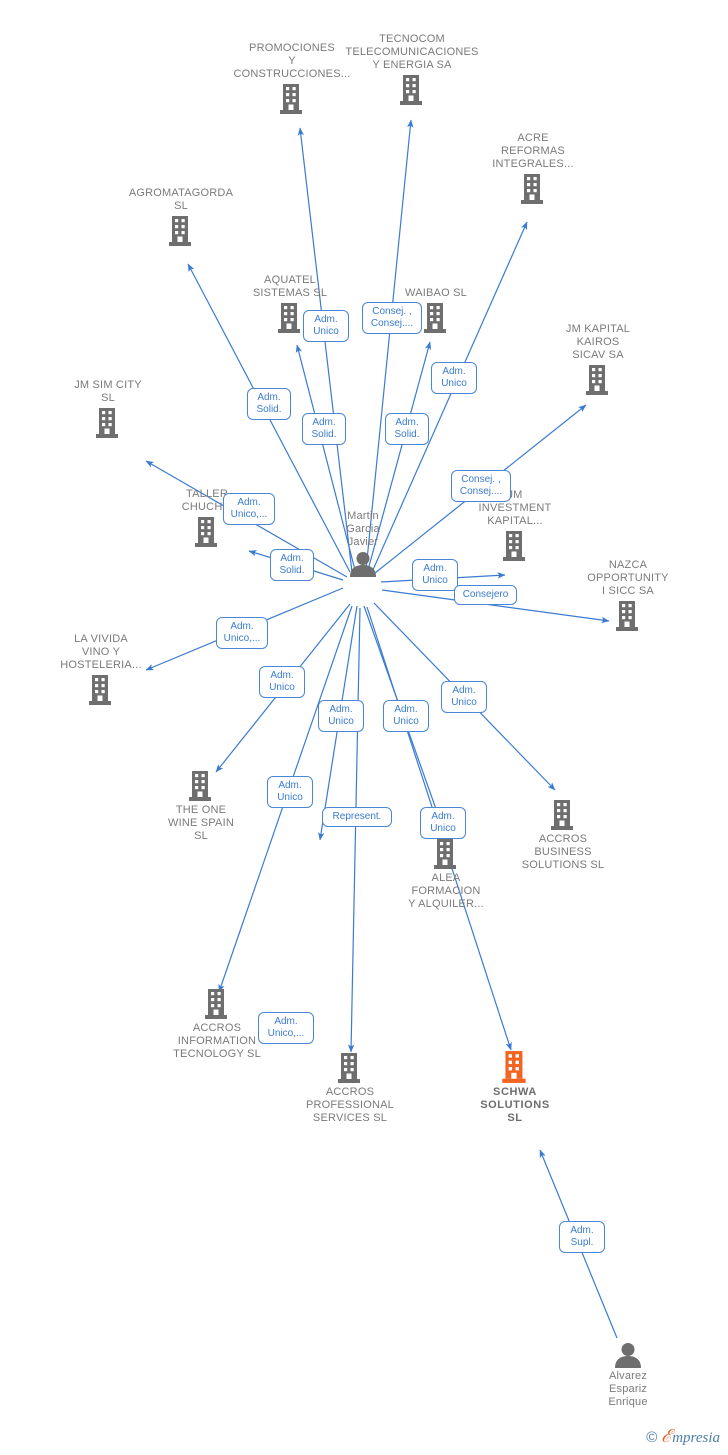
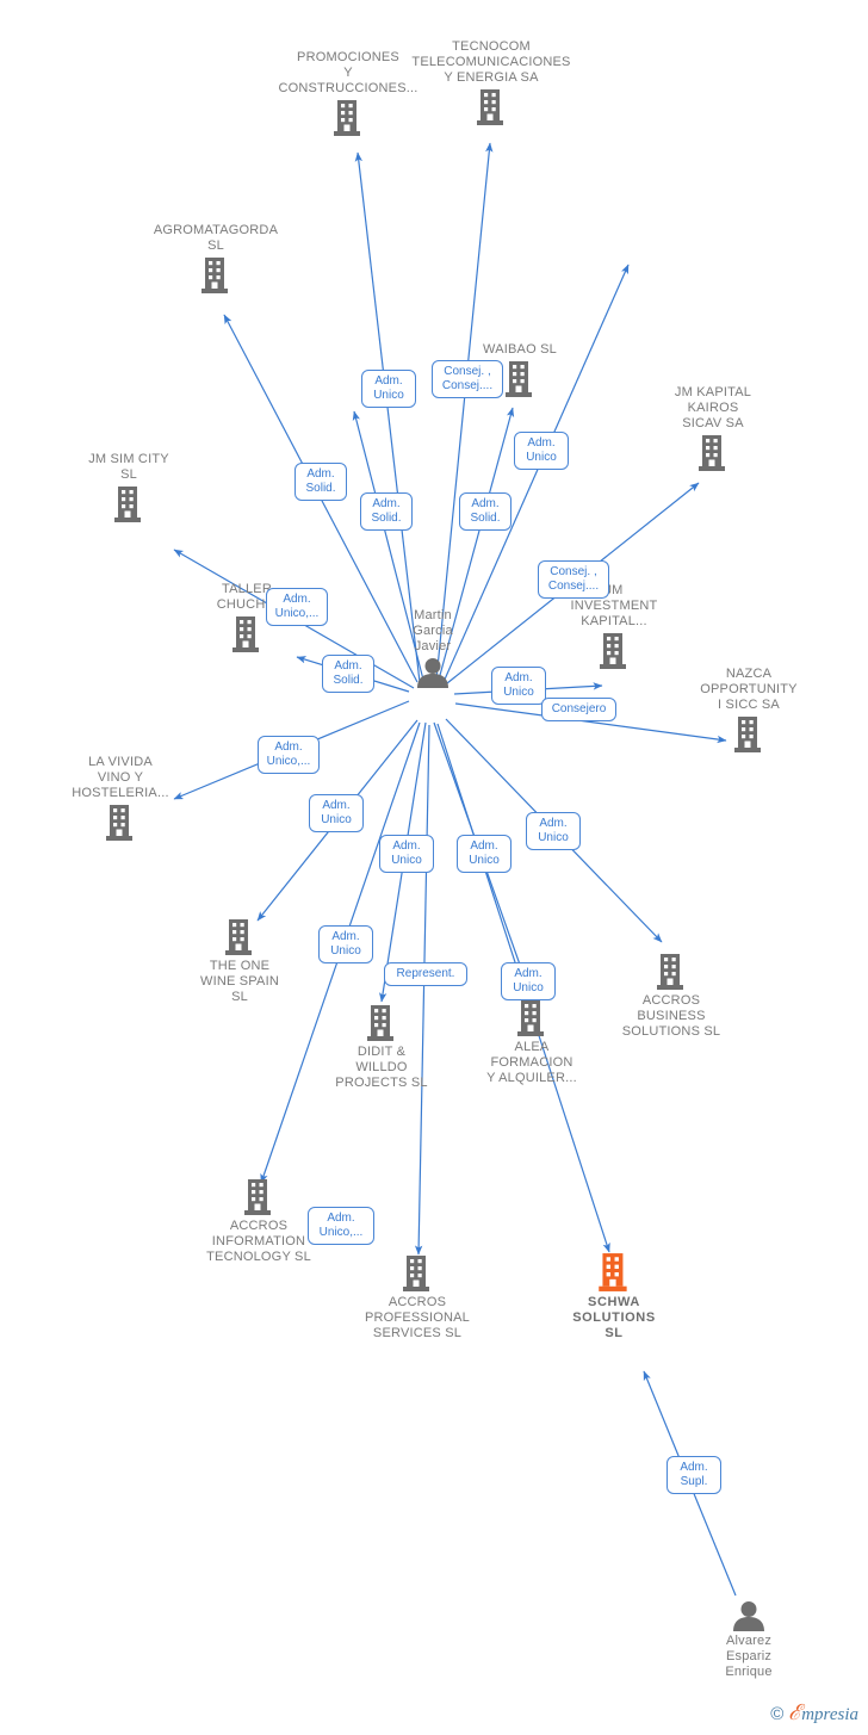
  PROMOCIONES
  Y
  CONSTRUCCIONES...
  TECNOCOM
  TELECOMUNICACIONES
  Y ENERGIA SA
- ACRE
- REFORMAS
- INTEGRALES...
  AGROMATAGORDA
  SL
- AQUATEL
- SISTEMAS SL
  WAIBAO SL
  JM KAPITAL
  KAIROS
  SICAV SA
  JM SIM CITY
  SL
  TALLE
  INVESTMENT
  KAPITAL...
  NAZCA
  OPPORTUNITY
  I SICC SA
  LA VIVIDA
  VINO Y
  HOSTELERIA...
  Martin
  Garcia
  Javier
  THE ONE
  WINE SPAIN
  SL
+ DIDIT &
+ WILLDO
+ PROJECTS SL
  ALEA
  FORMACION
  Y ALQUILER...
  ACCROS
  BUSINESS
  SOLUTIONS SL
  ACCROS
  INFORMATION
  TECNOLOGY SL
  ACCROS
  PROFESSIONAL
  SERVICES SL
  SCHWA
  SOLUTIONS
  SL
  Alvarez
  Espariz
  Enrique
  Adm.
  Unico
  Consej. ,
  Consej....
  Adm.
  Unico
  Adm.
  Solid.
  Adm.
  Solid.
  Adm.
  Solid.
  Consej. ,
  Consej....
  Adm.
  Unico,...
  Adm.
  Solid.
  Adm.
  Unico
  Consejero
  Adm.
  Unico,...
  Adm.
  Unico
  Adm.
  Unico
  Adm.
  Unico
  Adm.
  Unico
  Adm.
  Unico
  Represent.
  Adm.
  Unico
  Adm.
  Unico,...
  Adm.
  Supl.
  ©
  ℰmpresia
